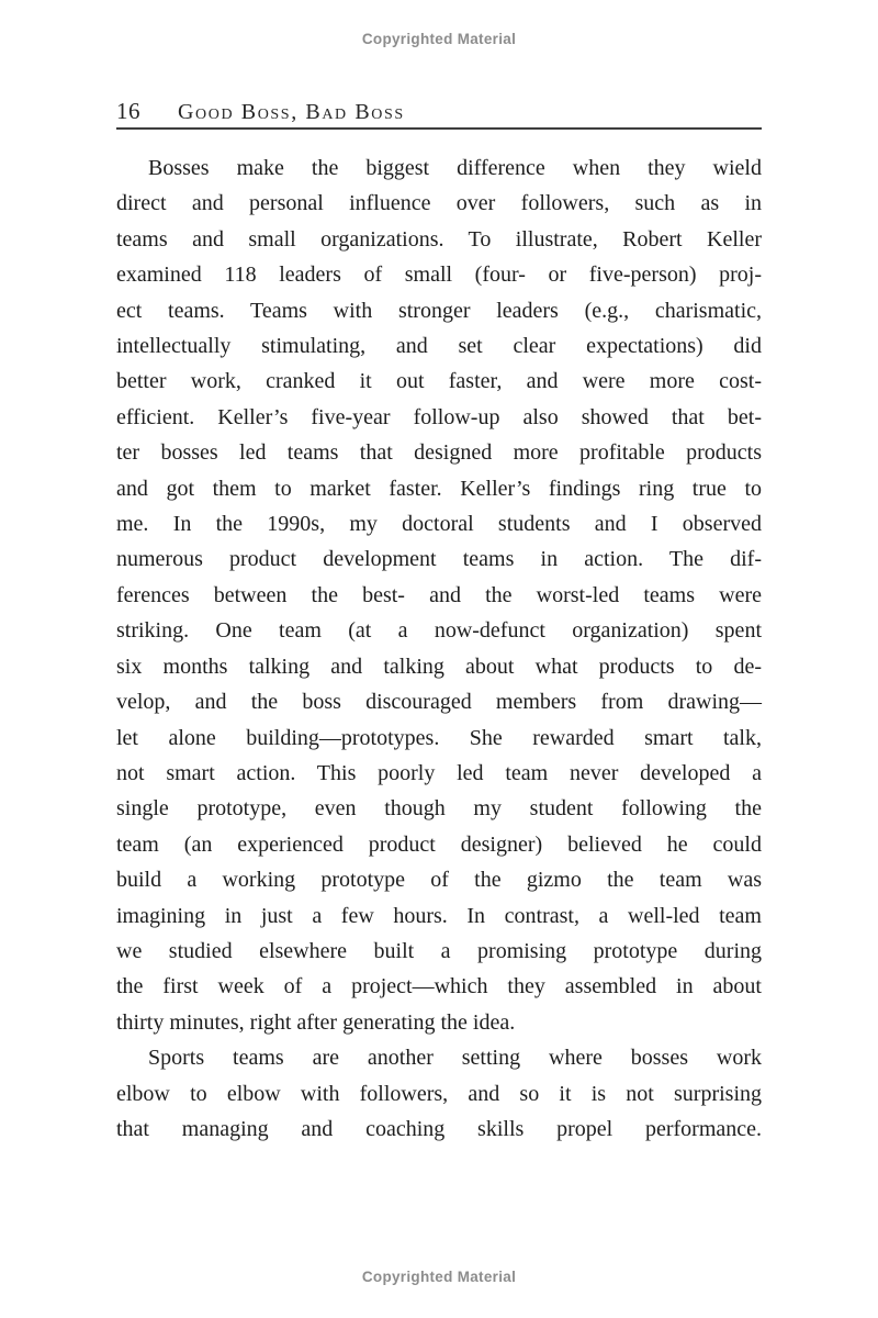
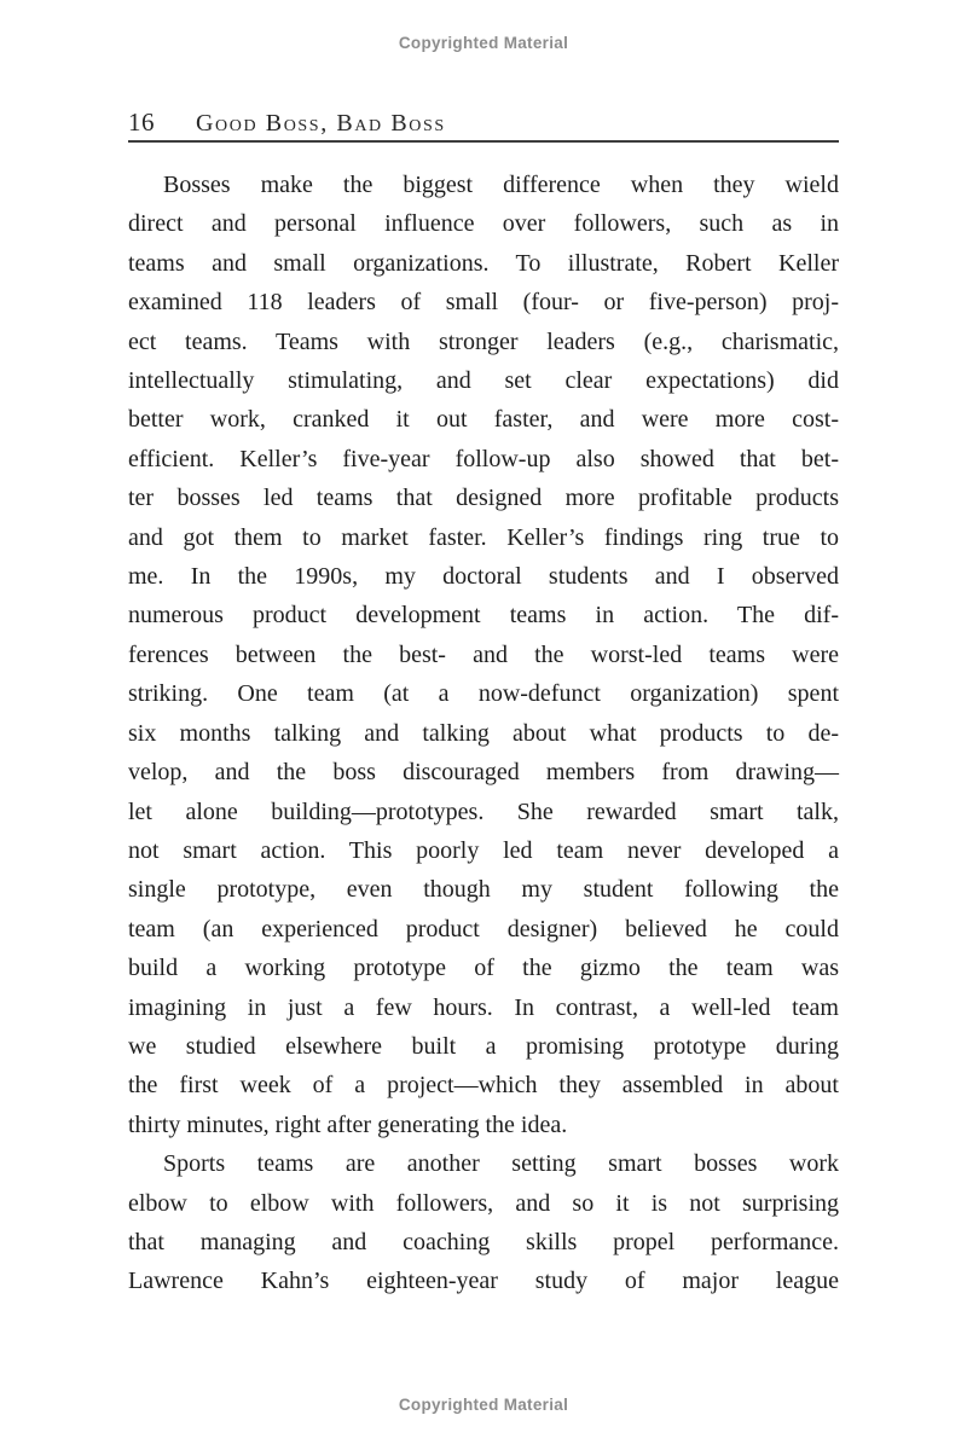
  Copyrighted Material
  16
  Good Boss, Bad Boss
  Bosses make the biggest difference when they wield
  direct and personal influence over followers, such as in
  teams and small organizations. To illustrate, Robert Keller
  examined 118 leaders of small (four- or five-person) proj-
  ect teams. Teams with stronger leaders (e.g., charismatic,
  intellectually stimulating, and set clear expectations) did
  better work, cranked it out faster, and were more cost-
  efficient. Keller’s five-year follow-up also showed that bet-
  ter bosses led teams that designed more profitable products
  and got them to market faster. Keller’s findings ring true to
  me. In the 1990s, my doctoral students and I observed
  numerous product development teams in action. The dif-
  ferences between the best- and the worst-led teams were
  striking. One team (at a now-defunct organization) spent
  six months talking and talking about what products to de-
  velop, and the boss discouraged members from drawing—
  let alone building—prototypes. She rewarded smart talk,
  not smart action. This poorly led team never developed a
  single prototype, even though my student following the
  team (an experienced product designer) believed he could
  build a working prototype of the gizmo the team was
  imagining in just a few hours. In contrast, a well-led team
  we studied elsewhere built a promising prototype during
  the first week of a project—which they assembled in about
  thirty minutes, right after generating the idea.
- Sports teams are another setting where bosses work
+ Sports teams are another setting smart bosses work
  elbow to elbow with followers, and so it is not surprising
  that managing and coaching skills propel performance.
+ Lawrence Kahn’s eighteen-year study of major league
  Copyrighted Material
